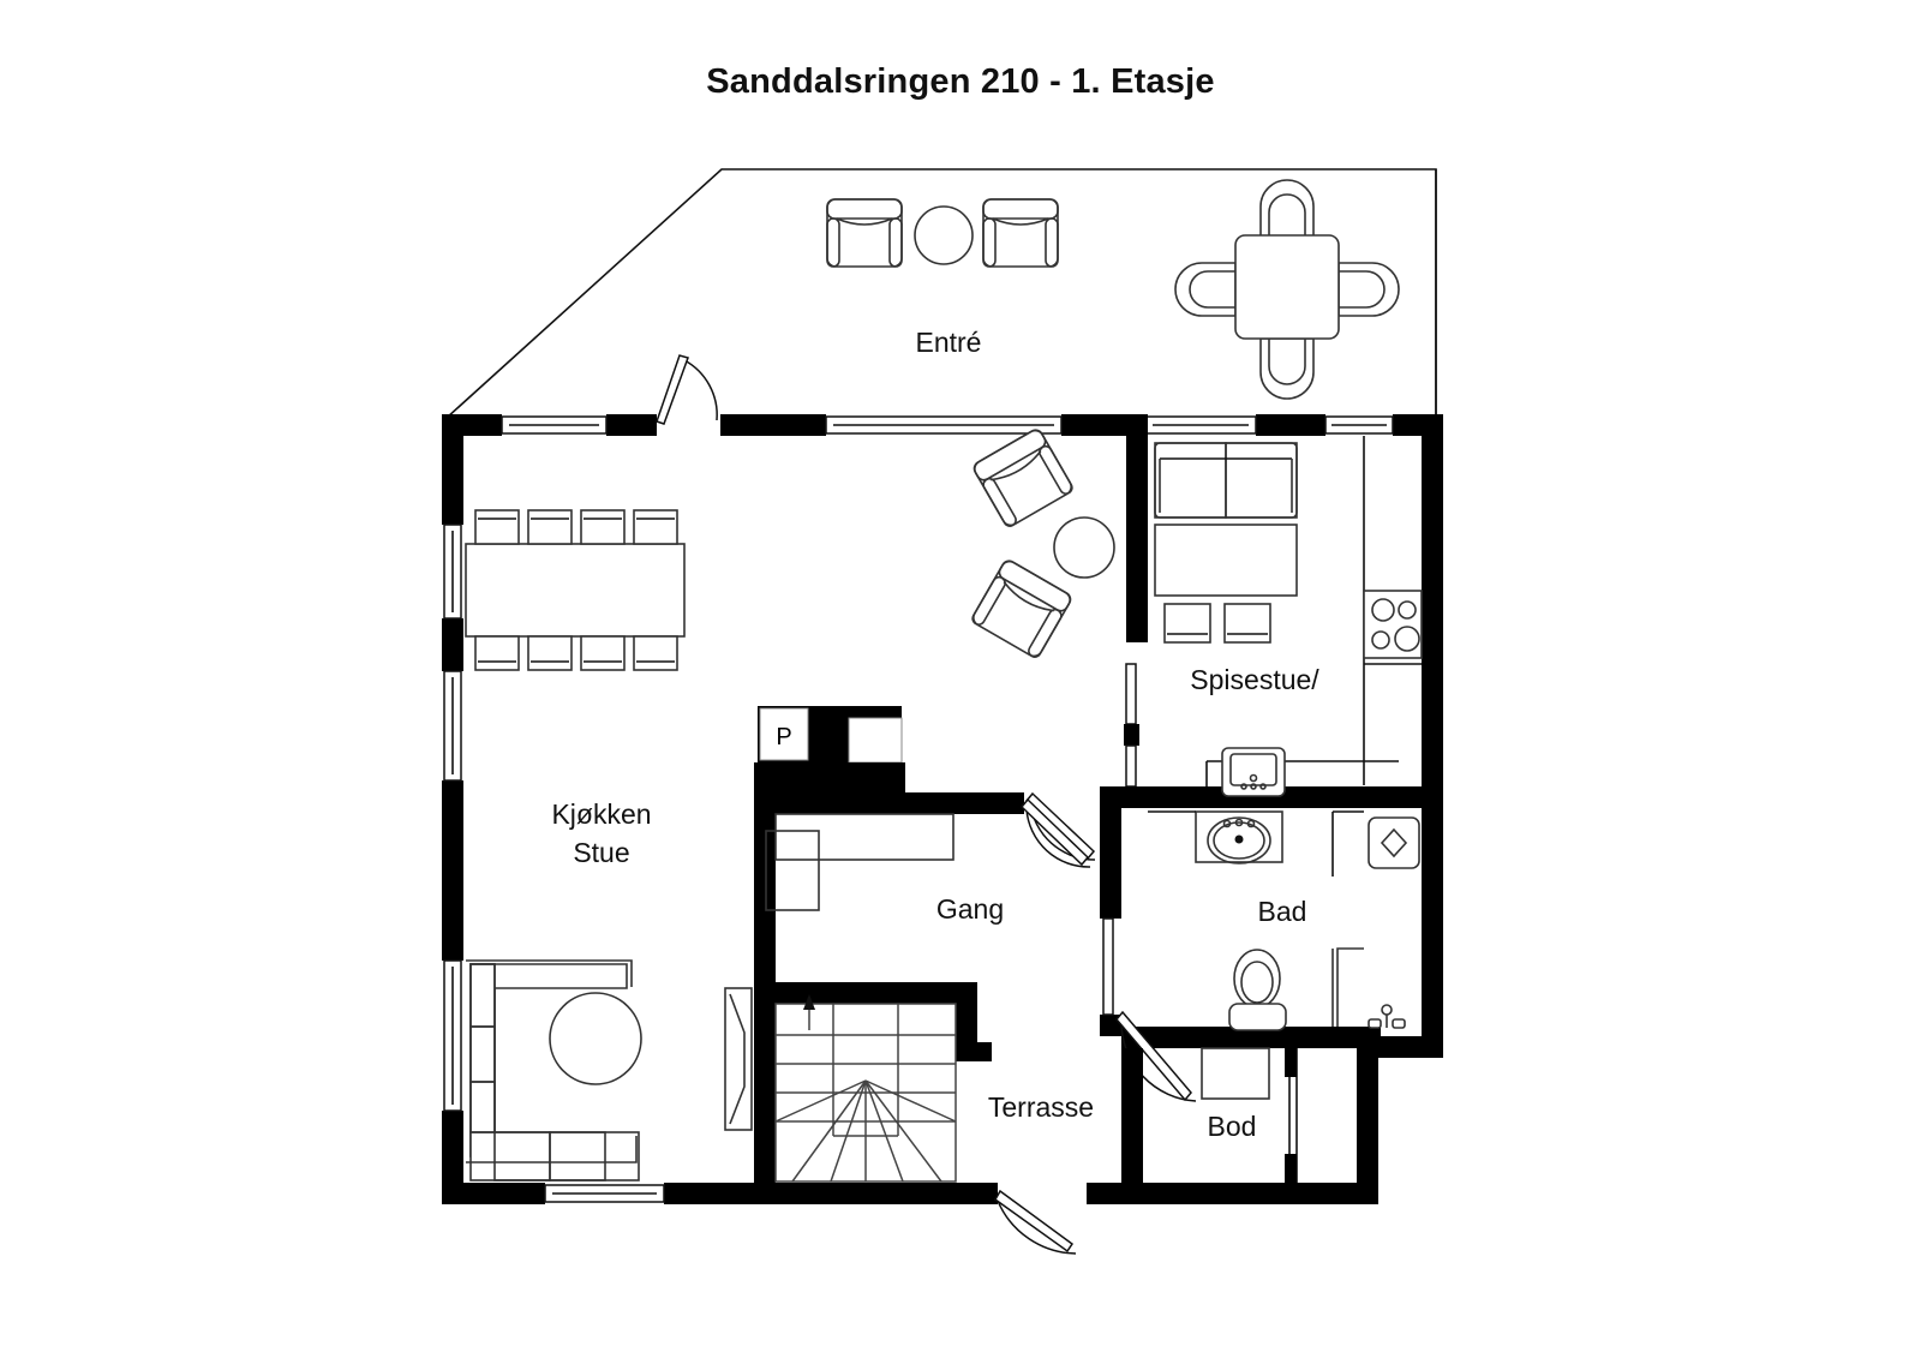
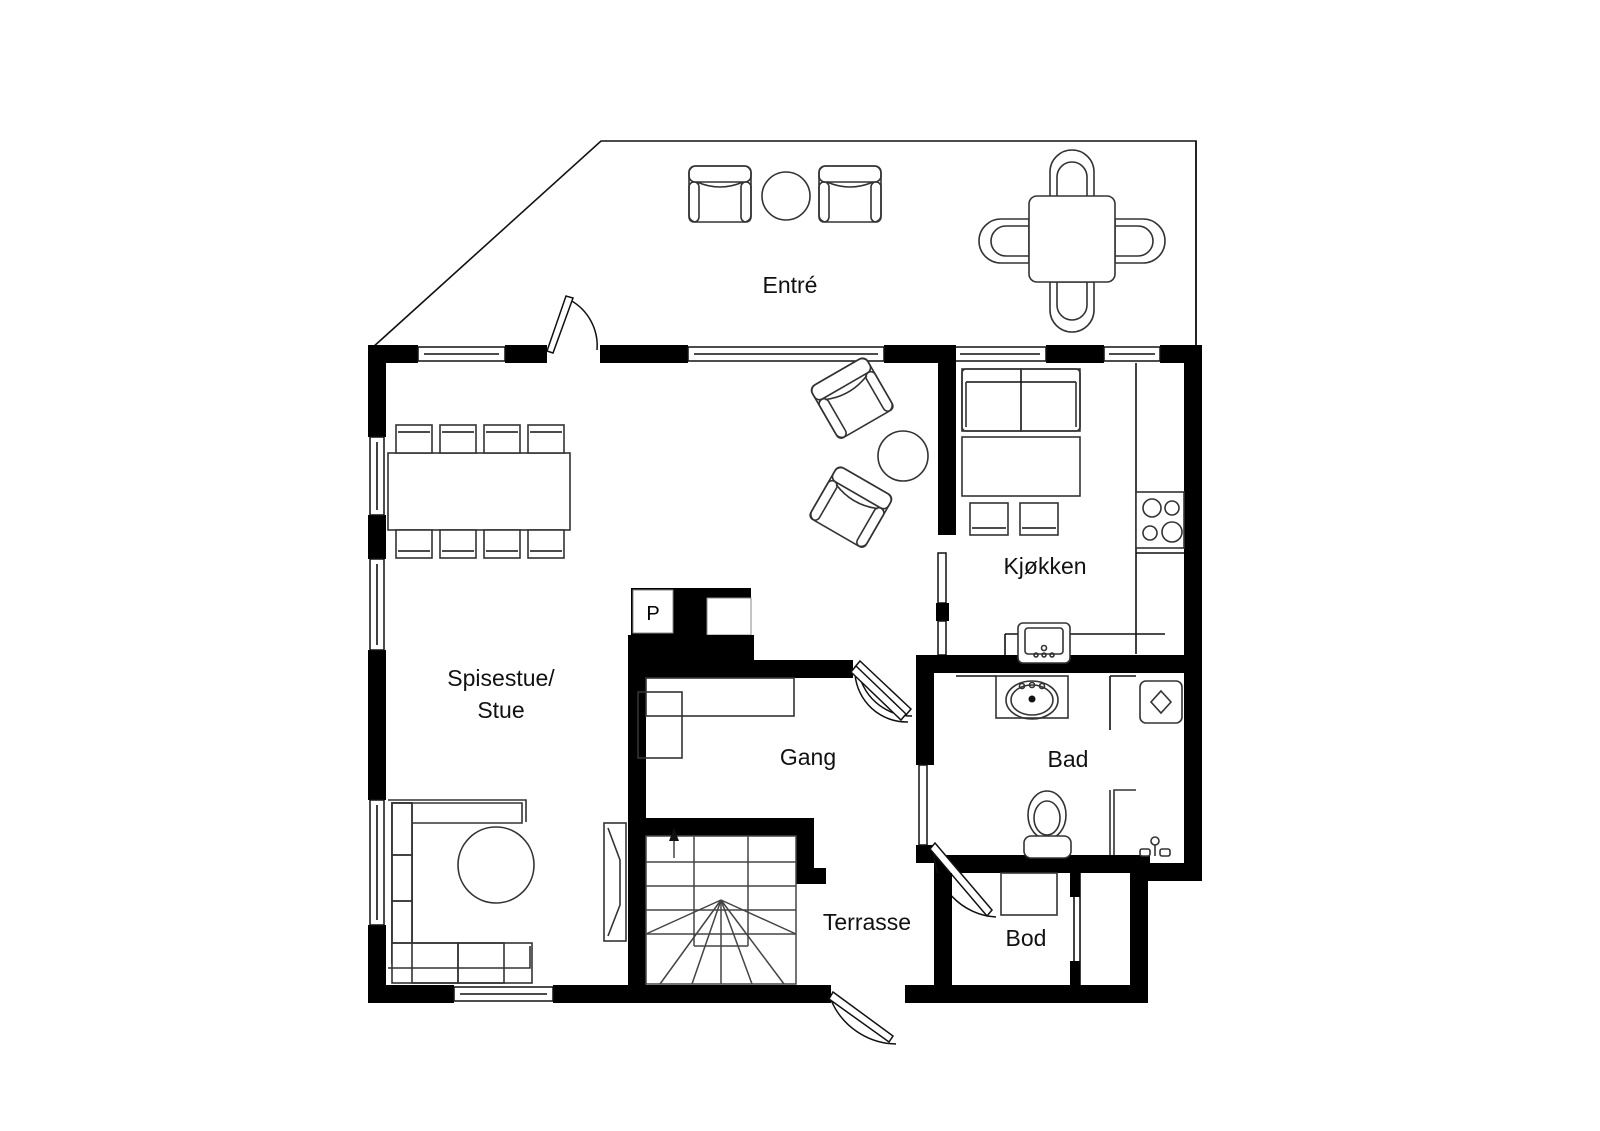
- Sanddalsringen 210 - 1. Etasje
  Entré
- Kjøkken
+ Spisestue/
  Stue
- Spisestue/
+ Kjøkken
  Gang
  Bad
  Terrasse
  Bod
  P
